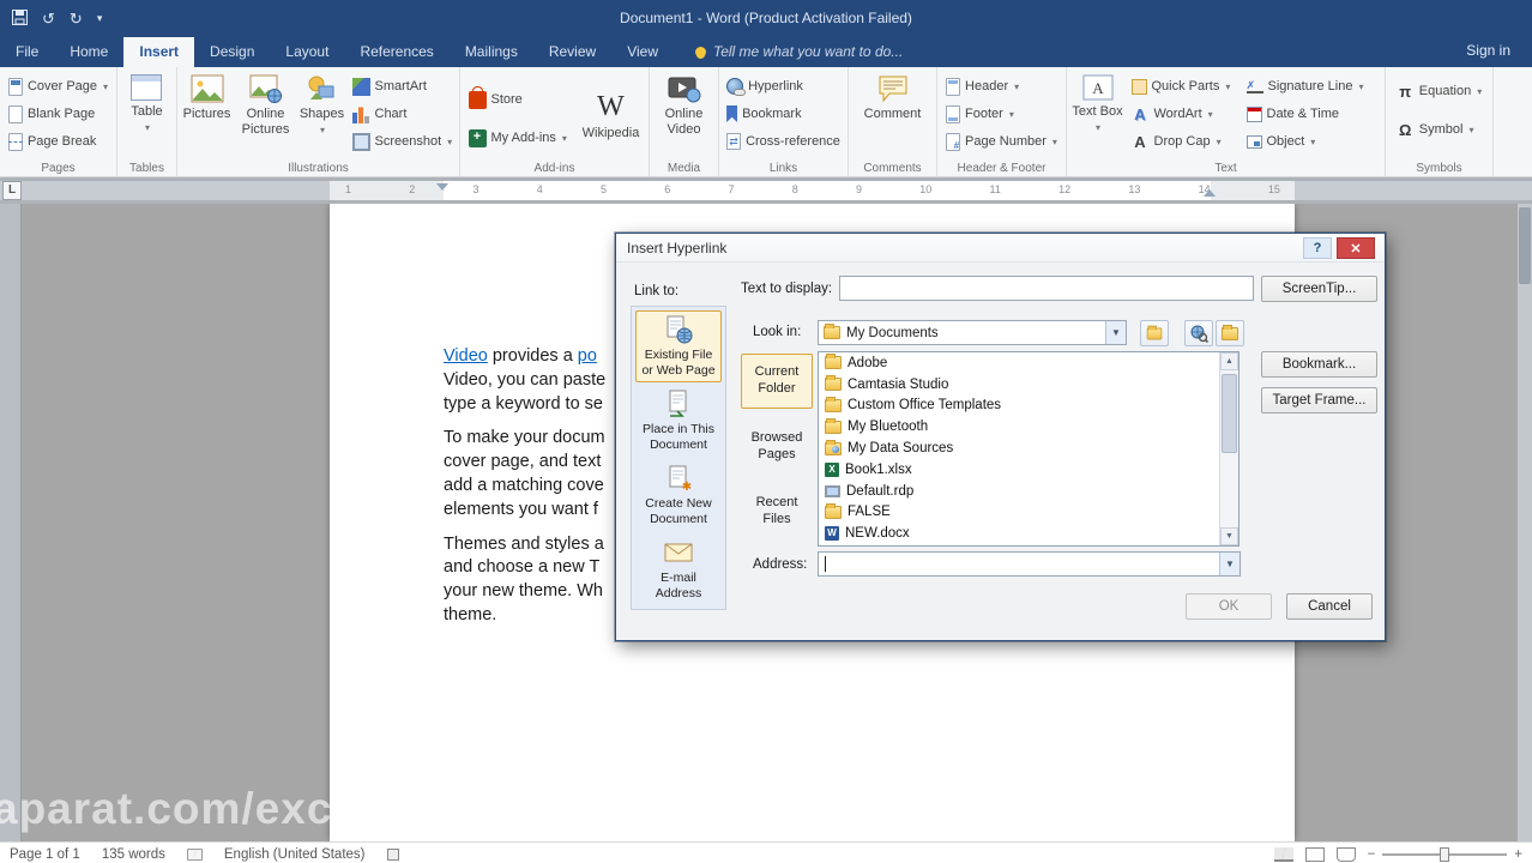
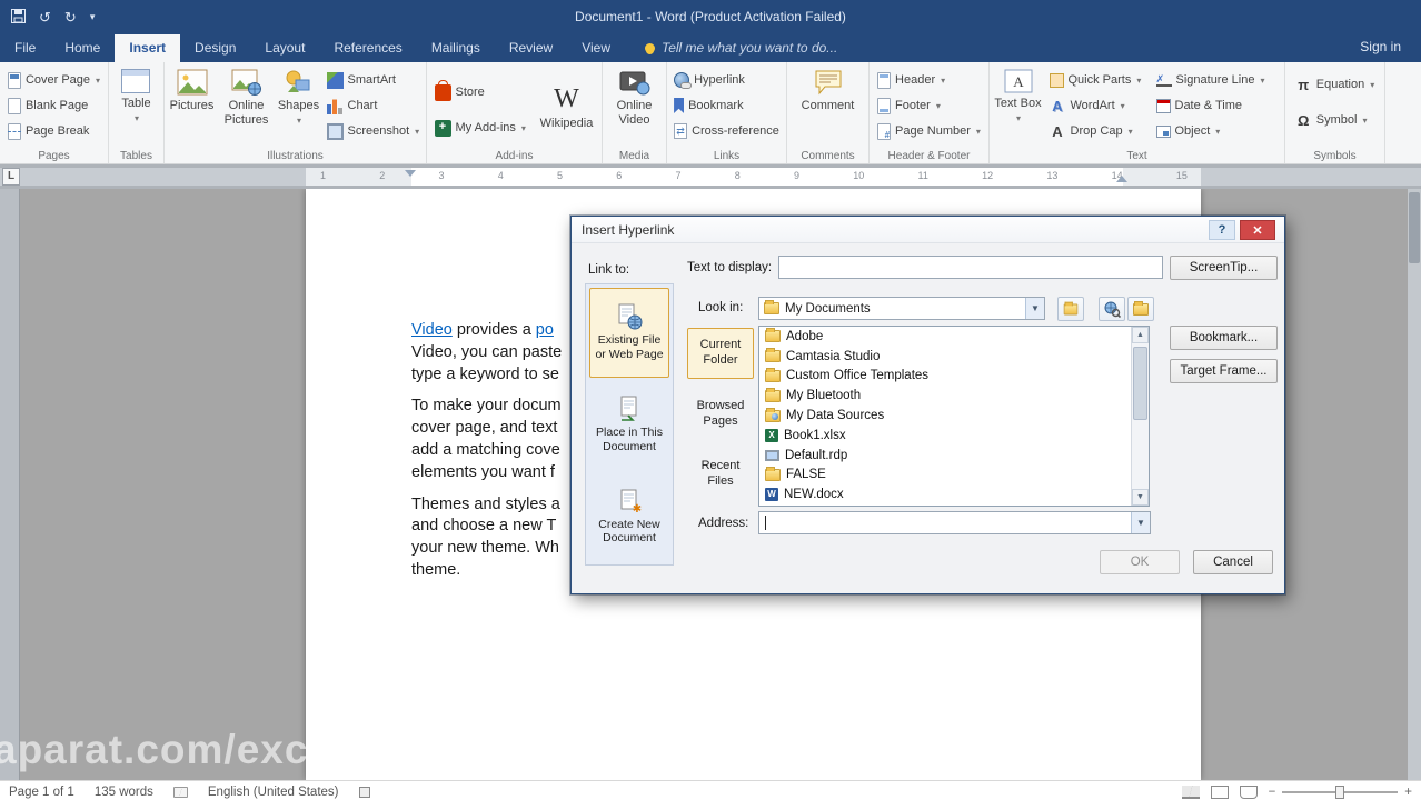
  ↺
  ↻
  ▾
  Document1 - Word (Product Activation Failed)
  File
  Home
  Insert
  Design
  Layout
  References
  Mailings
  Review
  View
  Tell me what you want to do...
  Sign in
  Cover Page
  ▾
  Blank Page
  Page Break
  Pages
  Table
  ▾
  Tables
  Pictures
  Online Pictures
  Shapes ▾
  SmartArt
  Chart
  Screenshot
  ▾
  Illustrations
  Store
  My Add-ins
  ▾
  W
  Wikipedia
  Add-ins
  Online Video
  Media
  Hyperlink
  Bookmark
  Cross-reference
  Links
  Comment
  Comments
  Header
  ▾
  Footer
  ▾
  Page Number
  ▾
  Header & Footer
  A
  Text Box ▾
  Quick Parts
  ▾
  A
  WordArt
  ▾
  A
  Drop Cap
  ▾
  Signature Line
  ▾
  Date & Time
  Object
  ▾
  Text
  π
  Equation
  ▾
  Ω
  Symbol
  ▾
  Symbols
  L
  1
  2
  3
  4
  5
  6
  7
  8
  9
  10
  11
  12
  13
  14
  15
  Video provides a po
  Video, you can paste
  type a keyword to se
  To make your docum
  cover page, and text
  add a matching cove
  elements you want f
  Themes and styles a
  and choose a new T
  your new theme. Wh
  theme.
  aparat.com/exc
  Insert Hyperlink
  ?
  ✕
  Link to:
  Text to display:
  ScreenTip...
  Existing File or Web Page
  Place in This Document
  ✱
  Create New Document
- E-mail Address
  Look in:
  My Documents
  ▼
  Current Folder
  Browsed Pages
  Recent Files
  Adobe
  Camtasia Studio
  Custom Office Templates
  My Bluetooth
  My Data Sources
  X
  Book1.xlsx
  Default.rdp
  FALSE
  W
  NEW.docx
  Address:
  ▼
  Bookmark...
  Target Frame...
  OK
  Cancel
  Page 1 of 1
  135 words
  English (United States)
  −
  +
